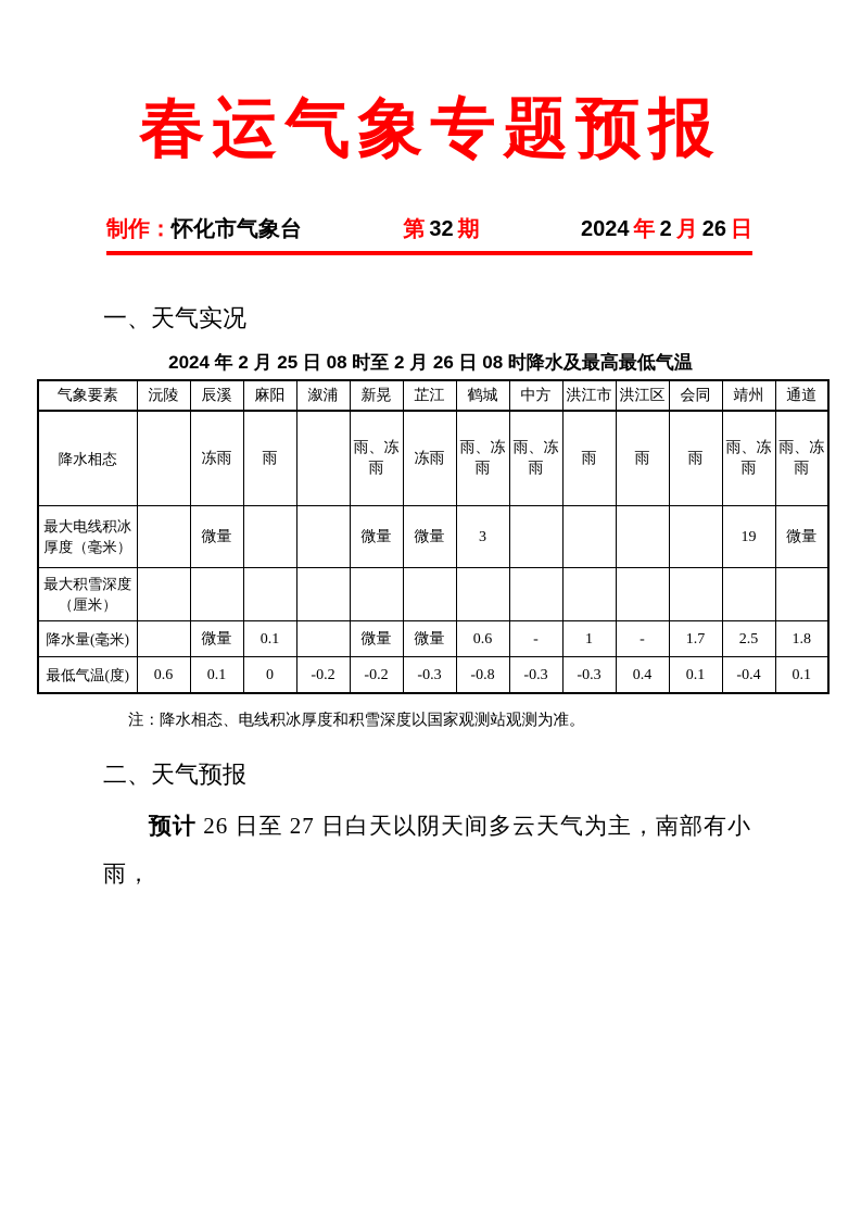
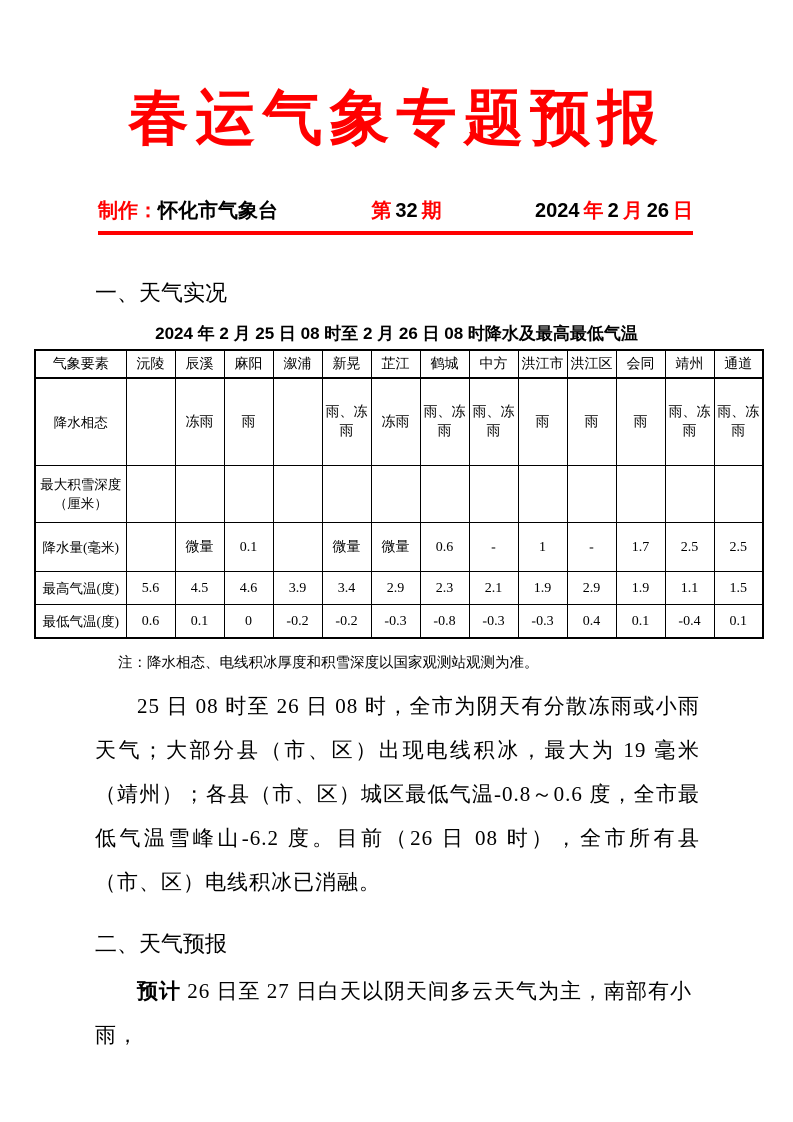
  春运气象专题预报
  制作：怀化市气象台
  第 32 期
  2024 年 2 月 26 日
  一、天气实况
  2024 年 2 月 25 日 08 时至 2 月 26 日 08 时降水及最高最低气温
  气象要素	沅陵	辰溪	麻阳	溆浦	新晃	芷江	鹤城	中方	洪江市	洪江区	会同	靖州	通道
  降水相态		冻雨	雨		雨、冻雨	冻雨	雨、冻雨	雨、冻雨	雨	雨	雨	雨、冻雨	雨、冻雨
- 最大电线积冰厚度（毫米）		微量			微量	微量	3					19	微量
  最大积雪深度（厘米）
- 降水量(毫米)		微量	0.1		微量	微量	0.6	-	1	-	1.7	2.5	1.8
+ 降水量(毫米)		微量	0.1		微量	微量	0.6	-	1	-	1.7	2.5	2.5
+ 最高气温(度)	5.6	4.5	4.6	3.9	3.4	2.9	2.3	2.1	1.9	2.9	1.9	1.1	1.5
  最低气温(度)	0.6	0.1	0	-0.2	-0.2	-0.3	-0.8	-0.3	-0.3	0.4	0.1	-0.4	0.1
  注：降水相态、电线积冰厚度和积雪深度以国家观测站观测为准。
+ 25 日 08 时至 26 日 08 时，全市为阴天有分散冻雨或小雨天气；大部分县（市、区）出现电线积冰，最大为 19 毫米（靖州）；各县（市、区）城区最低气温-0.8～0.6 度，全市最低气温雪峰山-6.2 度。目前（26 日 08 时），全市所有县（市、区）电线积冰已消融。
  二、天气预报
  预计 26 日至 27 日白天以阴天间多云天气为主，南部有小雨，
